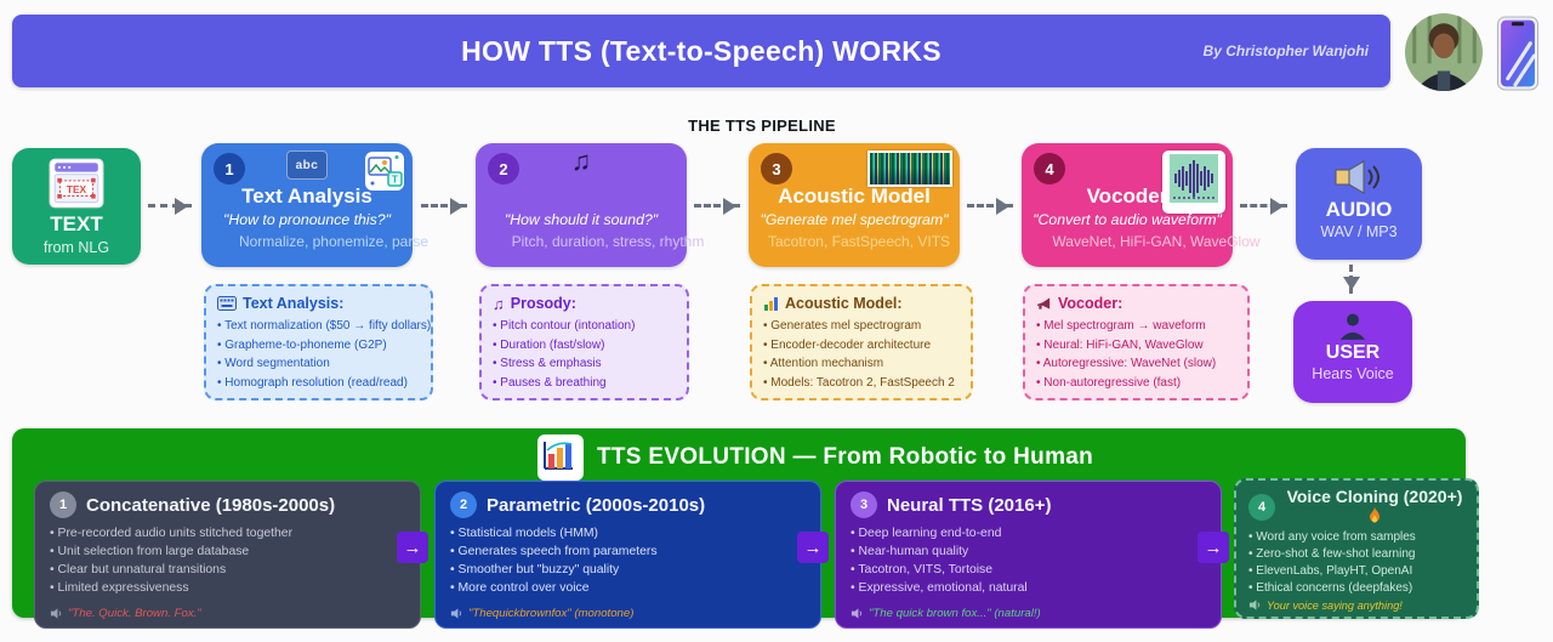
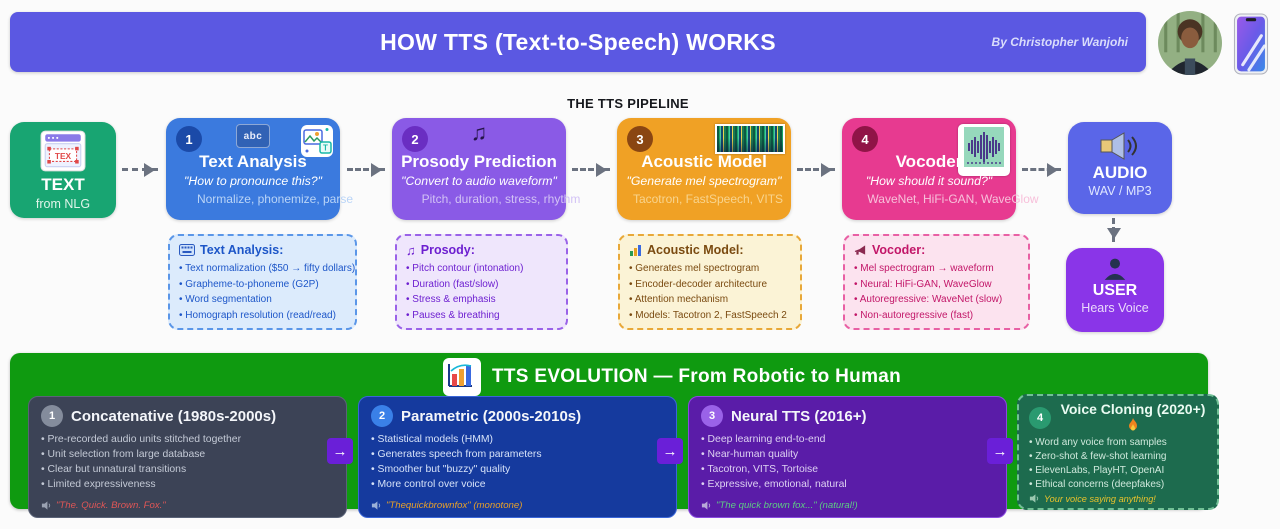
  HOW TTS (Text-to-Speech) WORKS
  By Christopher Wanjohi
  THE TTS PIPELINE
  TEX
  TEXT
  from NLG
  1
  abc
  T
  Text Analysis
  "How to pronounce this?"
  Normalize, phonemize, parse
  2
  ♫
+ Prosody Prediction
- "How should it sound?"
+ "Convert to audio waveform"
  Pitch, duration, stress, rhythm
  3
  Acoustic Model
  "Generate mel spectrogram"
  Tacotron, FastSpeech, VITS
  4
  Vocoder
- "Convert to audio waveform"
+ "How should it sound?"
  WaveNet, HiFi-GAN, WaveGlow
  AUDIO
  WAV / MP3
  USER
  Hears Voice
  Text Analysis:
  Text normalization ($50 → fifty dollars)
  Grapheme-to-phoneme (G2P)
  Word segmentation
  Homograph resolution (read/read)
  ♫
  Prosody:
  Pitch contour (intonation)
  Duration (fast/slow)
  Stress & emphasis
  Pauses & breathing
  Acoustic Model:
  Generates mel spectrogram
  Encoder-decoder architecture
  Attention mechanism
  Models: Tacotron 2, FastSpeech 2
  Vocoder:
  Mel spectrogram → waveform
  Neural: HiFi-GAN, WaveGlow
  Autoregressive: WaveNet (slow)
  Non-autoregressive (fast)
  TTS EVOLUTION — From Robotic to Human
  1
  Concatenative (1980s-2000s)
  Pre-recorded audio units stitched together
  Unit selection from large database
  Clear but unnatural transitions
  Limited expressiveness
  "The. Quick. Brown. Fox."
  →
  2
  Parametric (2000s-2010s)
  Statistical models (HMM)
  Generates speech from parameters
  Smoother but "buzzy" quality
  More control over voice
  "Thequickbrownfox" (monotone)
  →
  3
  Neural TTS (2016+)
  Deep learning end-to-end
  Near-human quality
  Tacotron, VITS, Tortoise
  Expressive, emotional, natural
  "The quick brown fox..." (natural!)
  →
  4
  Voice Cloning (2020+)
  Word any voice from samples
  Zero-shot & few-shot learning
  ElevenLabs, PlayHT, OpenAI
  Ethical concerns (deepfakes)
  Your voice saying anything!
